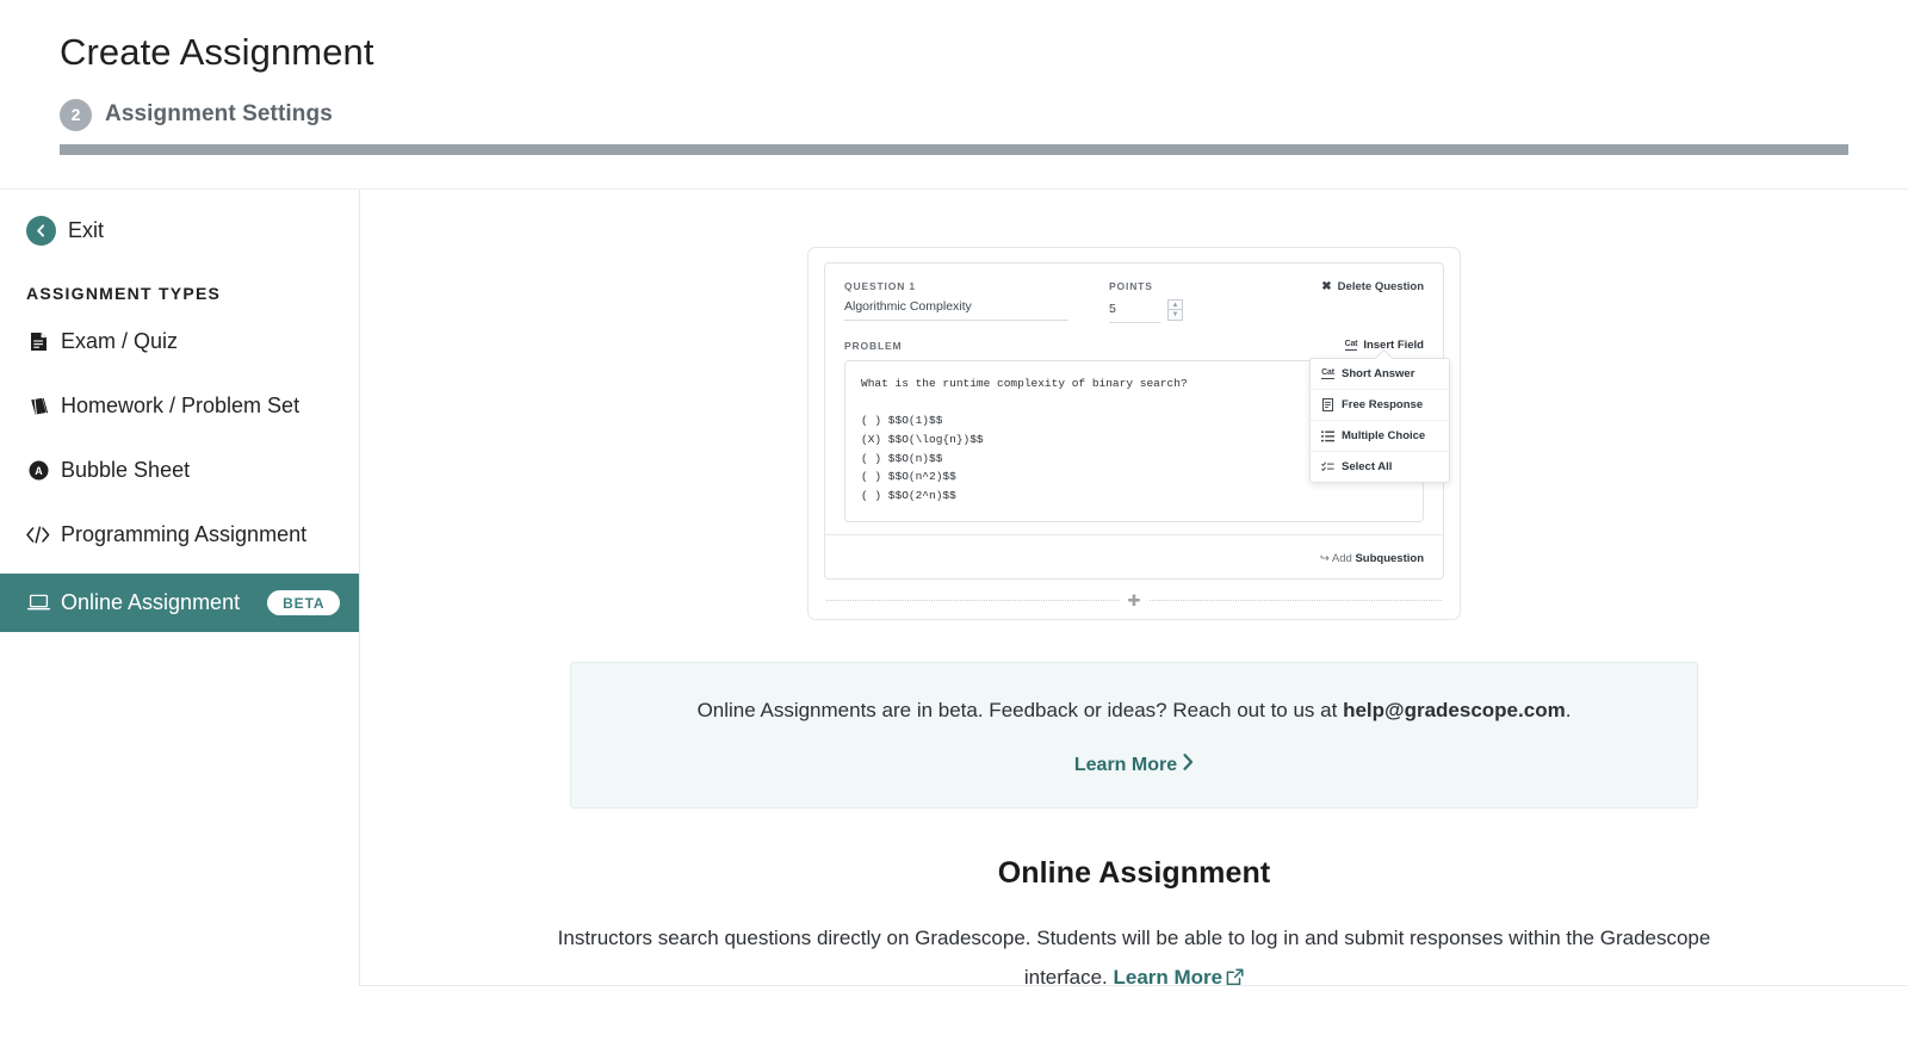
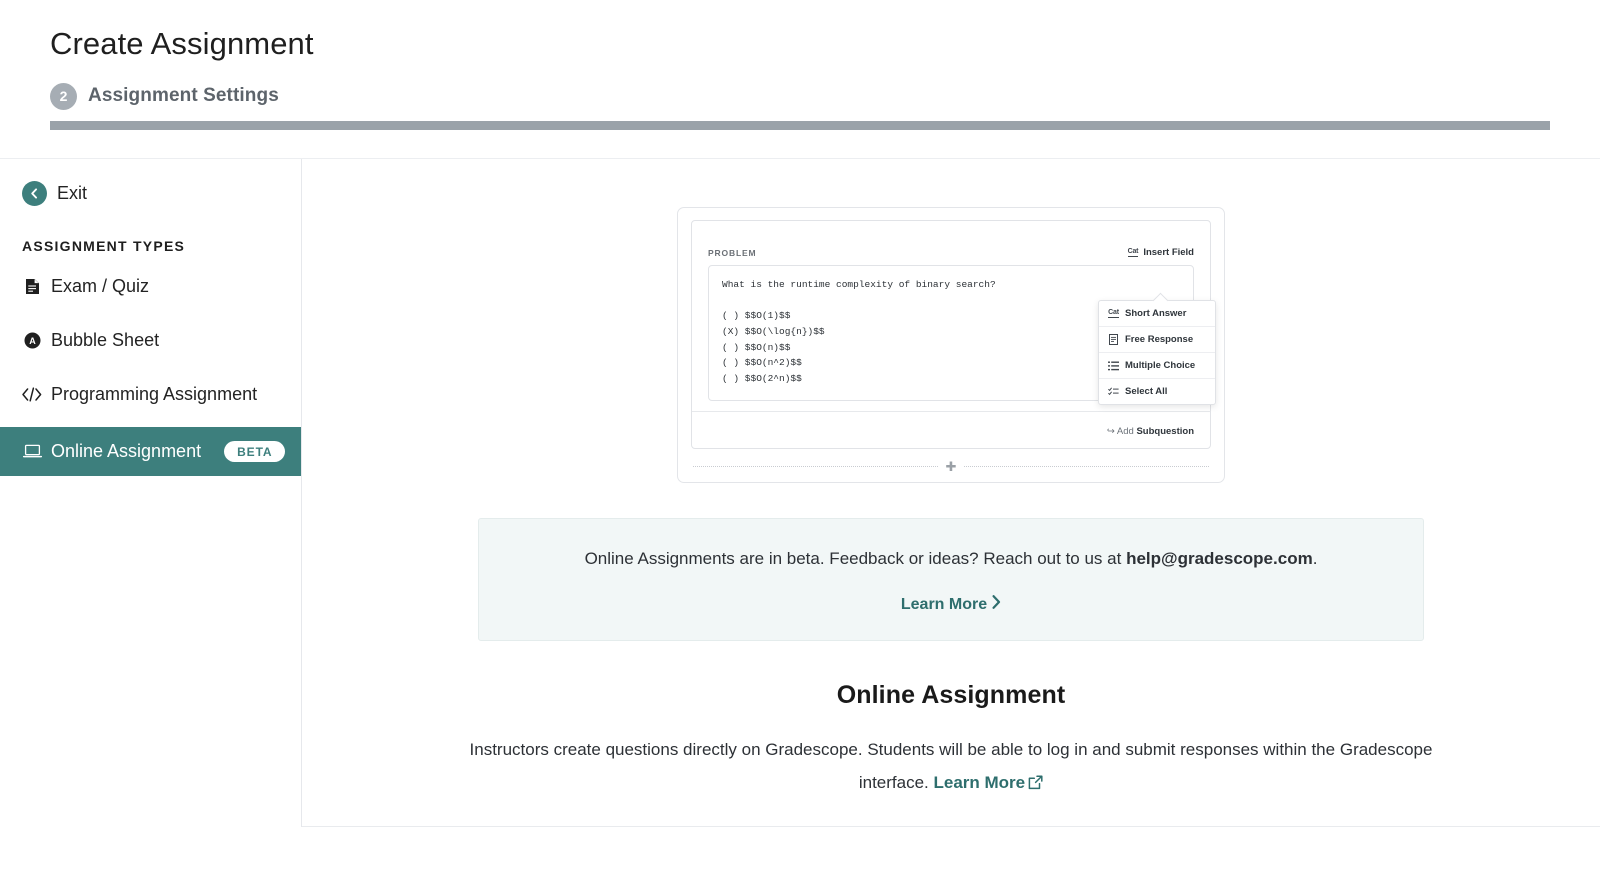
  Create Assignment
  2
  Assignment Settings
  Exit
  ASSIGNMENT TYPES
  Exam / Quiz
- Homework / Problem Set
  A
  Bubble Sheet
  Programming Assignment
  Online Assignment
  BETA
- QUESTION 1
- Algorithmic Complexity
- POINTS
- 5
- ✖
- Delete Question
  PROBLEM
  Insert Field
  What is the runtime complexity of binary search?
  ( ) $$O(1)$$
  (X) $$O(\log{n})$$
  ( ) $$O(n)$$
  ( ) $$O(n^2)$$
  ( ) $$O(2^n)$$
  ↪ Add Subquestion
  ✚
  Short Answer
  Free Response
  Multiple Choice
  Select All
  Online Assignments are in beta. Feedback or ideas? Reach out to us at help@gradescope.com.
  Learn More
  Online Assignment
- Instructors search questions directly on Gradescope. Students will be able to log in and submit responses within the Gradescope interface. Learn More
+ Instructors create questions directly on Gradescope. Students will be able to log in and submit responses within the Gradescope interface. Learn More
